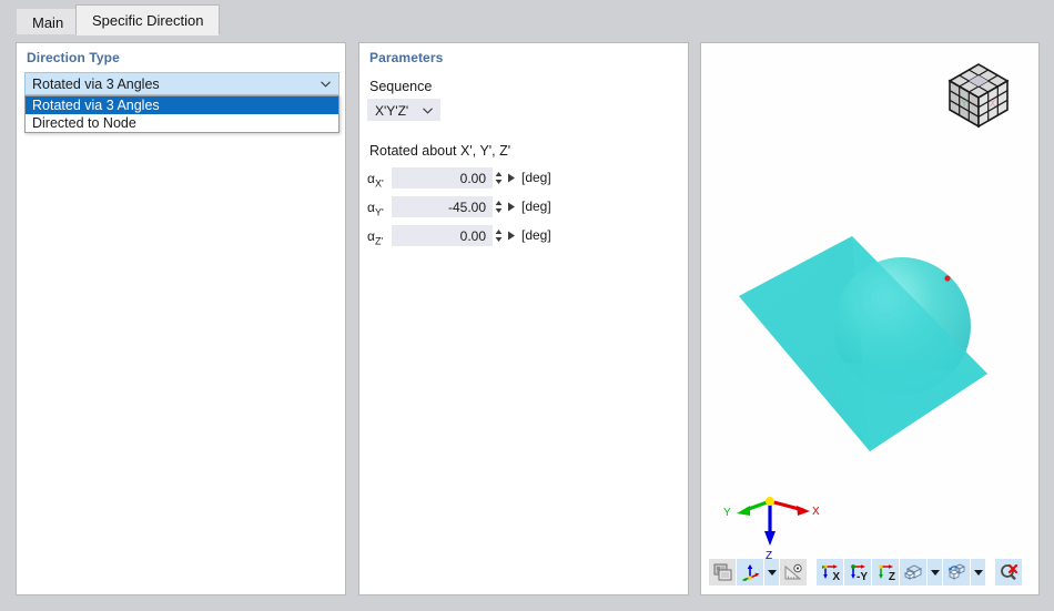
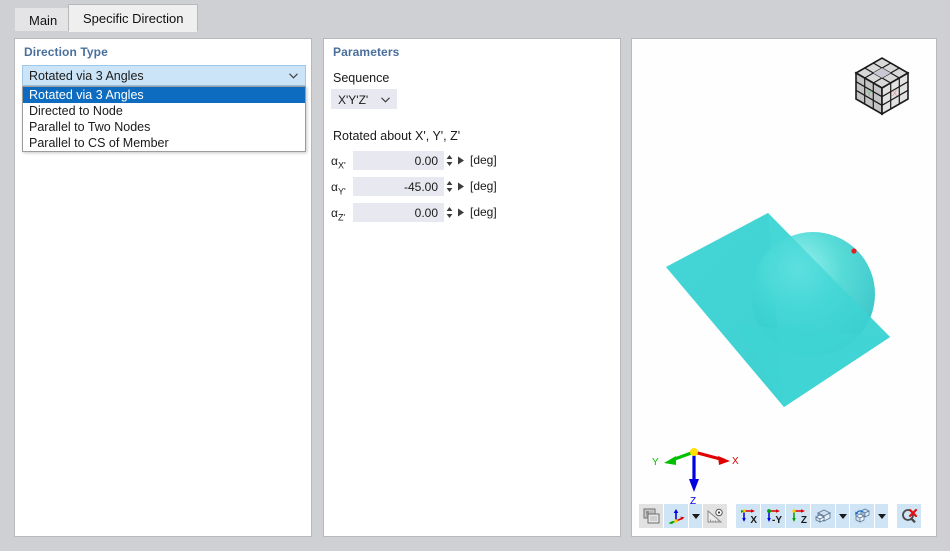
  Main
  Specific Direction
  Direction Type
  Rotated via 3 Angles
  Rotated via 3 Angles
  Directed to Node
+ Parallel to Two Nodes
+ Parallel to CS of Member
  Parameters
  Sequence
  X'Y'Z'
  Rotated about X', Y', Z'
  αX'
  0.00
  [deg]
  αY'
  -45.00
  [deg]
  αZ'
  0.00
  [deg]
  Y
  X
  X
  Y
  Z
  X
  -Y
  Z
